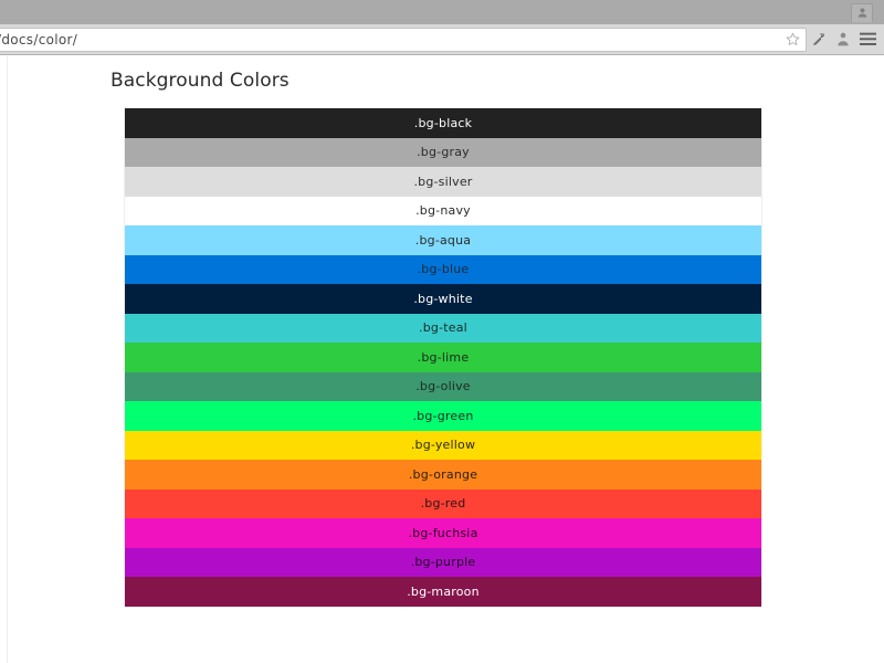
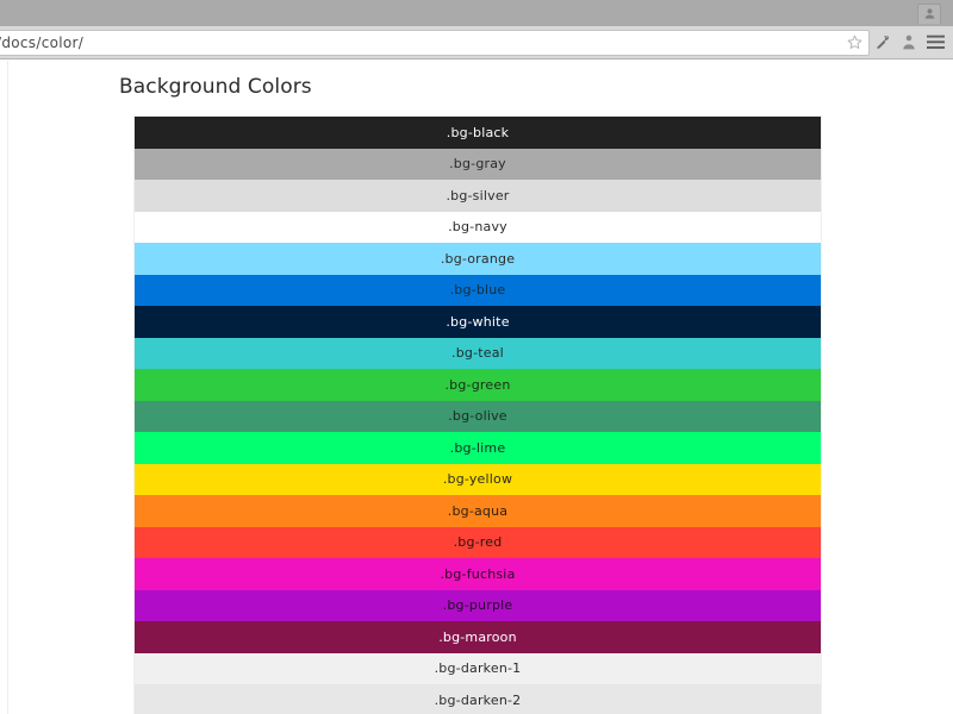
  docs/color/
  Background Colors
  .bg-black
  .bg-gray
  .bg-silver
  .bg-navy
- .bg-aqua
+ .bg-orange
  .bg-blue
  .bg-white
  .bg-teal
- .bg-lime
+ .bg-green
  .bg-olive
- .bg-green
+ .bg-lime
  .bg-yellow
- .bg-orange
+ .bg-aqua
  .bg-red
  .bg-fuchsia
  .bg-purple
  .bg-maroon
+ .bg-darken-1
+ .bg-darken-2
